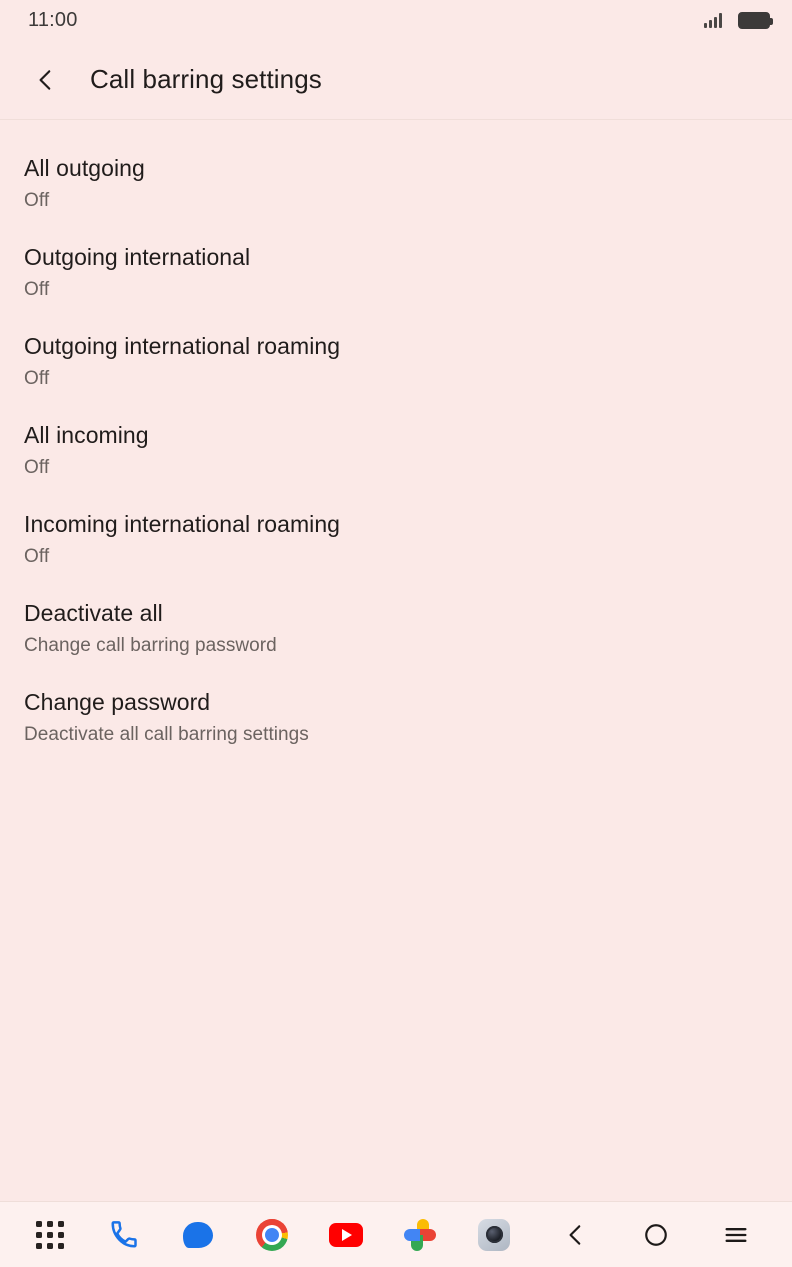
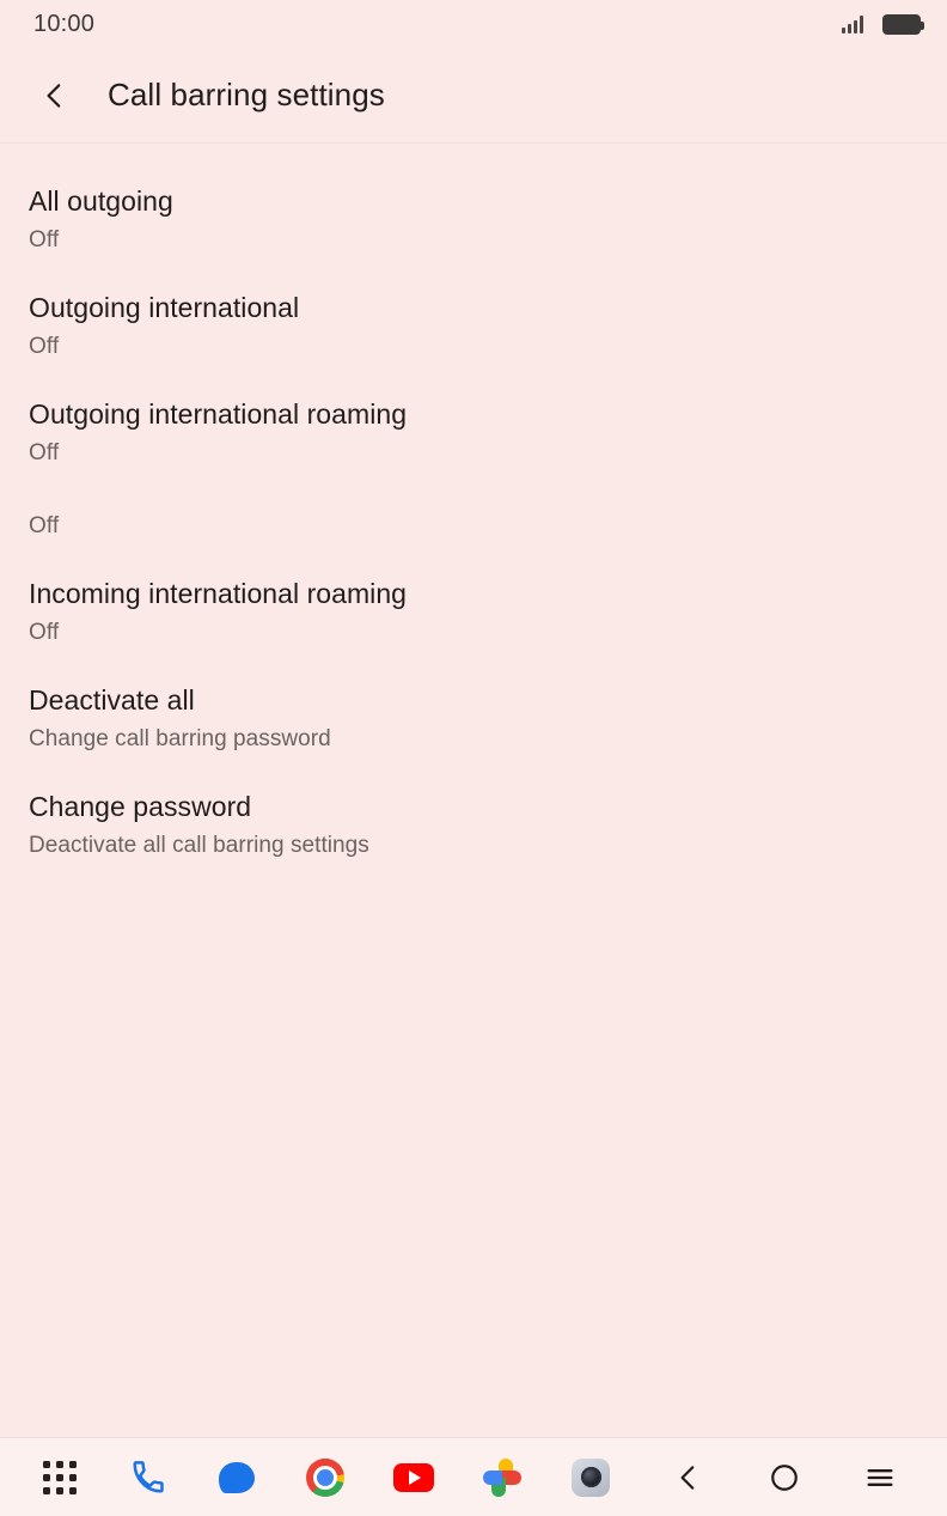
- 11:00
+ 10:00
  Call barring settings
  All outgoing
  Off
  Outgoing international
  Off
  Outgoing international roaming
  Off
- All incoming
  Off
  Incoming international roaming
  Off
  Deactivate all
  Change call barring password
  Change password
  Deactivate all call barring settings
